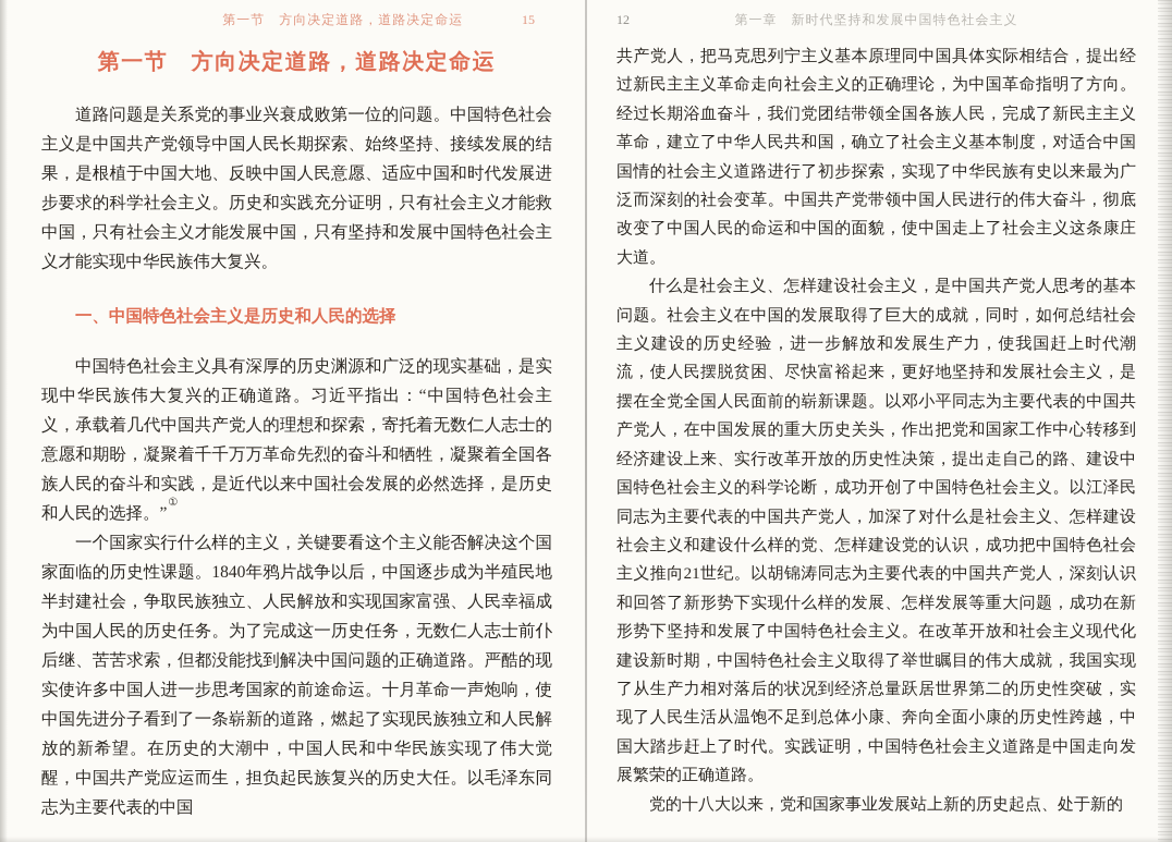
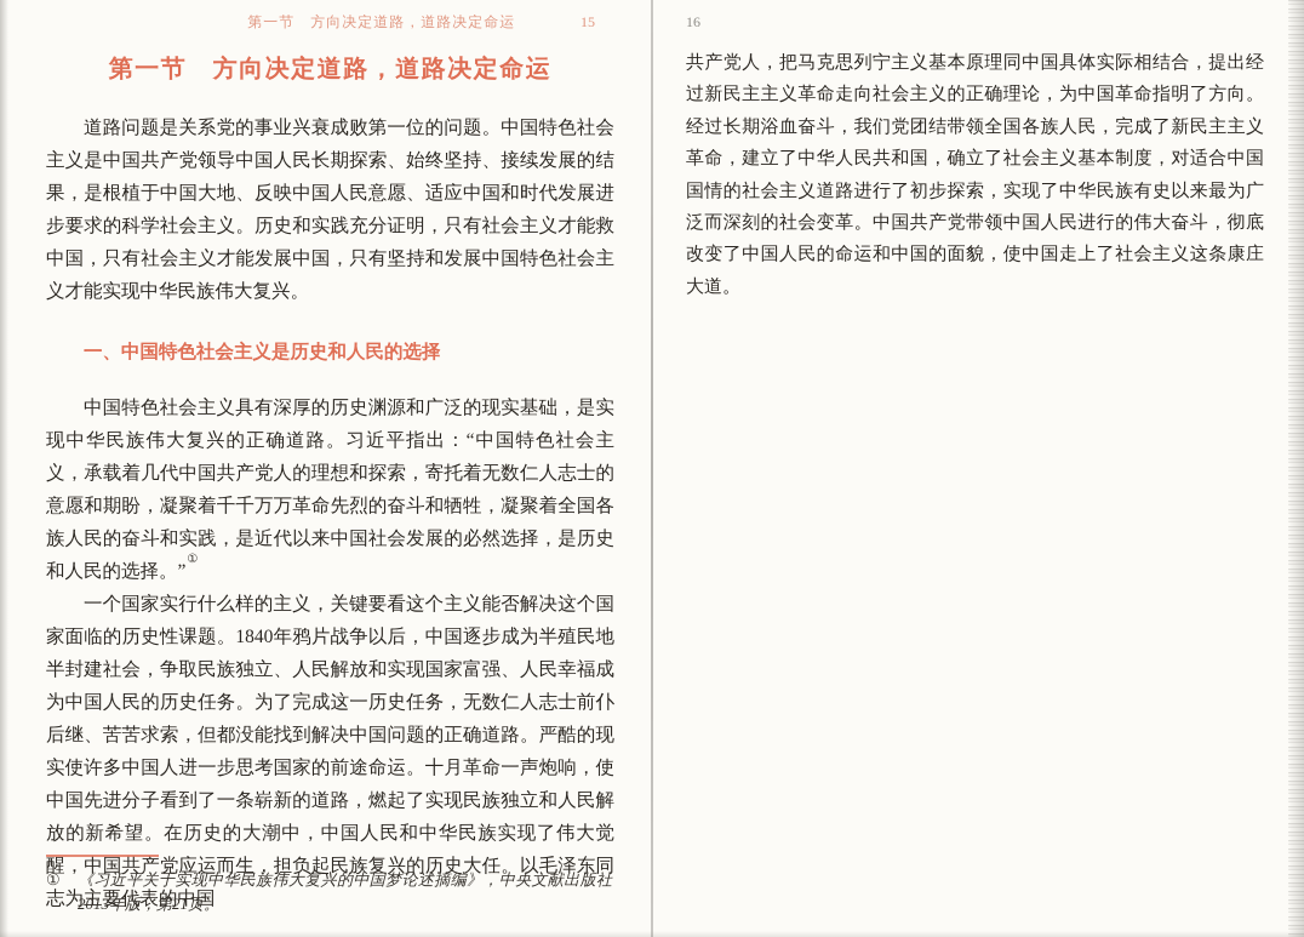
  第一节 方向决定道路，道路决定命运
  15
  第一节 方向决定道路，道路决定命运
  道路问题是关系党的事业兴衰成败第一位的问题。中国特色社会主义是中国共产党领导中国人民长期探索、始终坚持、接续发展的结果，是根植于中国大地、反映中国人民意愿、适应中国和时代发展进步要求的科学社会主义。历史和实践充分证明，只有社会主义才能救中国，只有社会主义才能发展中国，只有坚持和发展中国特色社会主义才能实现中华民族伟大复兴。
  一、中国特色社会主义是历史和人民的选择
  中国特色社会主义具有深厚的历史渊源和广泛的现实基础，是实现中华民族伟大复兴的正确道路。习近平指出：“中国特色社会主义，承载着几代中国共产党人的理想和探索，寄托着无数仁人志士的意愿和期盼，凝聚着千千万万革命先烈的奋斗和牺牲，凝聚着全国各族人民的奋斗和实践，是近代以来中国社会发展的必然选择，是历史和人民的选择。”①
  一个国家实行什么样的主义，关键要看这个主义能否解决这个国家面临的历史性课题。1840年鸦片战争以后，中国逐步成为半殖民地半封建社会，争取民族独立、人民解放和实现国家富强、人民幸福成为中国人民的历史任务。为了完成这一历史任务，无数仁人志士前仆后继、苦苦求索，但都没能找到解决中国问题的正确道路。严酷的现实使许多中国人进一步思考国家的前途命运。十月革命一声炮响，使中国先进分子看到了一条崭新的道路，燃起了实现民族独立和人民解放的新希望。在历史的大潮中，中国人民和中华民族实现了伟大觉醒，中国共产党应运而生，担负起民族复兴的历史大任。以毛泽东同志为主要代表的中国
+ ①
+ 《习近平关于实现中华民族伟大复兴的中国梦论述摘编》，中央文献出版社2013年版，第21页。
- 12
+ 16
- 第一章 新时代坚持和发展中国特色社会主义
  共产党人，把马克思列宁主义基本原理同中国具体实际相结合，提出经过新民主主义革命走向社会主义的正确理论，为中国革命指明了方向。经过长期浴血奋斗，我们党团结带领全国各族人民，完成了新民主主义革命，建立了中华人民共和国，确立了社会主义基本制度，对适合中国国情的社会主义道路进行了初步探索，实现了中华民族有史以来最为广泛而深刻的社会变革。中国共产党带领中国人民进行的伟大奋斗，彻底改变了中国人民的命运和中国的面貌，使中国走上了社会主义这条康庄大道。
- 什么是社会主义、怎样建设社会主义，是中国共产党人思考的基本问题。社会主义在中国的发展取得了巨大的成就，同时，如何总结社会主义建设的历史经验，进一步解放和发展生产力，使我国赶上时代潮流，使人民摆脱贫困、尽快富裕起来，更好地坚持和发展社会主义，是摆在全党全国人民面前的崭新课题。以邓小平同志为主要代表的中国共产党人，在中国发展的重大历史关头，作出把党和国家工作中心转移到经济建设上来、实行改革开放的历史性决策，提出走自己的路、建设中国特色社会主义的科学论断，成功开创了中国特色社会主义。以江泽民同志为主要代表的中国共产党人，加深了对什么是社会主义、怎样建设社会主义和建设什么样的党、怎样建设党的认识，成功把中国特色社会主义推向21世纪。以胡锦涛同志为主要代表的中国共产党人，深刻认识和回答了新形势下实现什么样的发展、怎样发展等重大问题，成功在新形势下坚持和发展了中国特色社会主义。在改革开放和社会主义现代化建设新时期，中国特色社会主义取得了举世瞩目的伟大成就，我国实现了从生产力相对落后的状况到经济总量跃居世界第二的历史性突破，实现了人民生活从温饱不足到总体小康、奔向全面小康的历史性跨越，中国大踏步赶上了时代。实践证明，中国特色社会主义道路是中国走向发展繁荣的正确道路。
- 党的十八大以来，党和国家事业发展站上新的历史起点、处于新的
